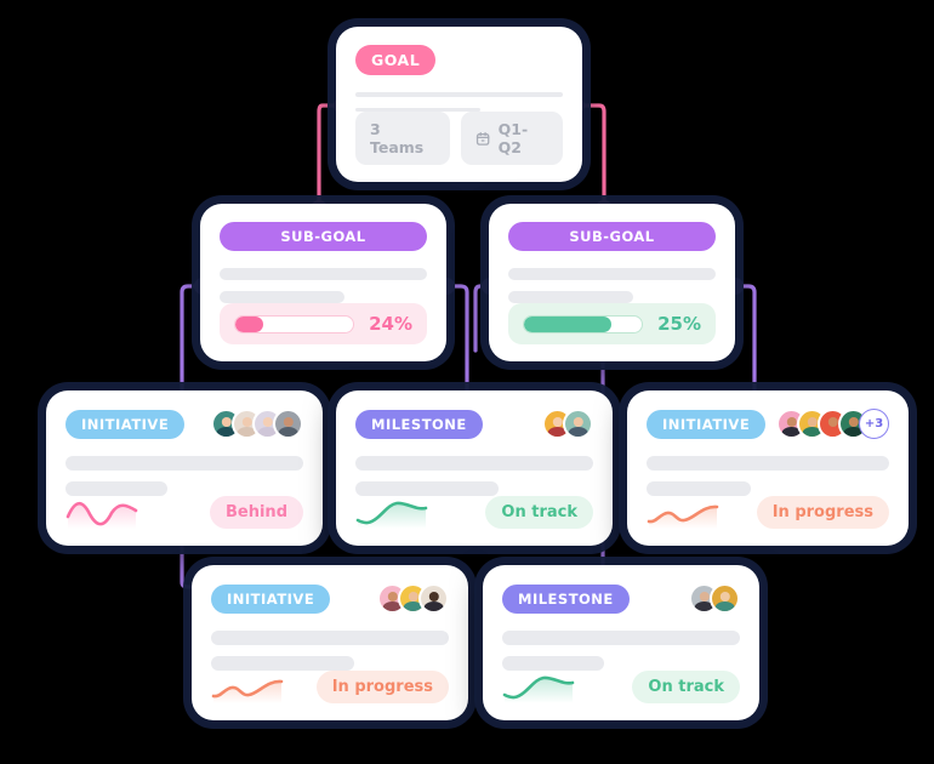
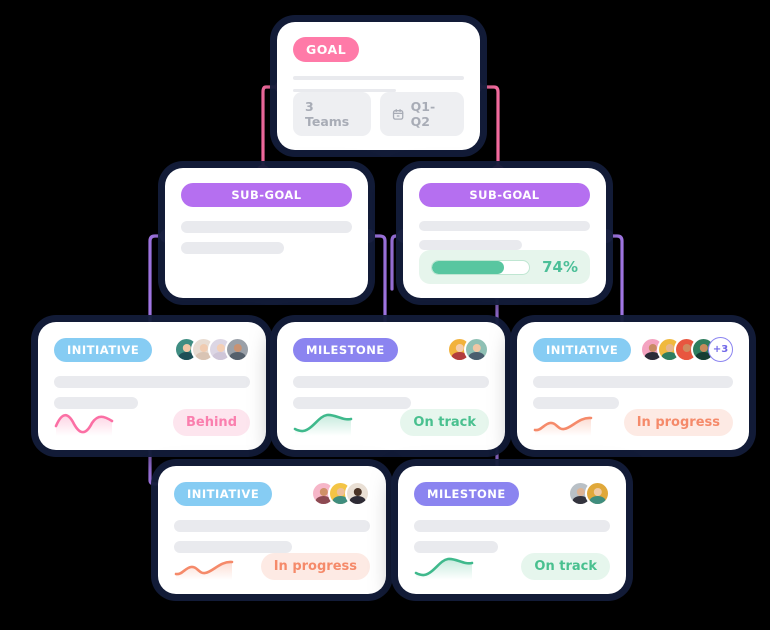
  GOAL
  3 Teams
  Q1-Q2
  SUB-GOAL
- 24%
  SUB-GOAL
- 25%
+ 74%
  INITIATIVE
  Behind
  MILESTONE
  On track
  INITIATIVE
  +3
  In progress
  INITIATIVE
  In progress
  MILESTONE
  On track
